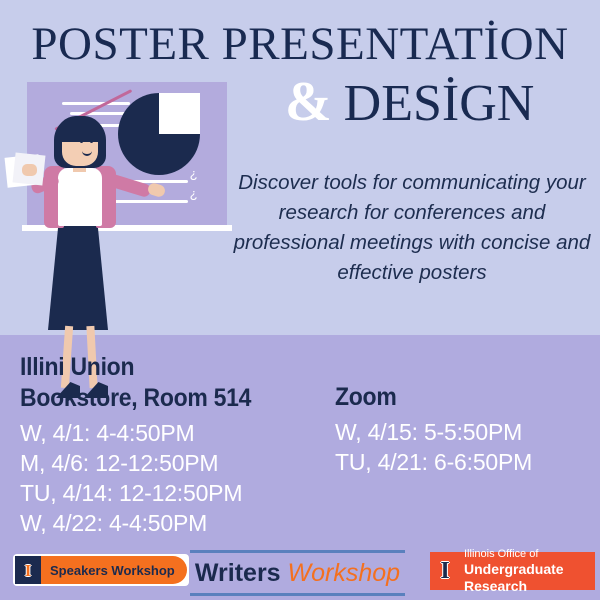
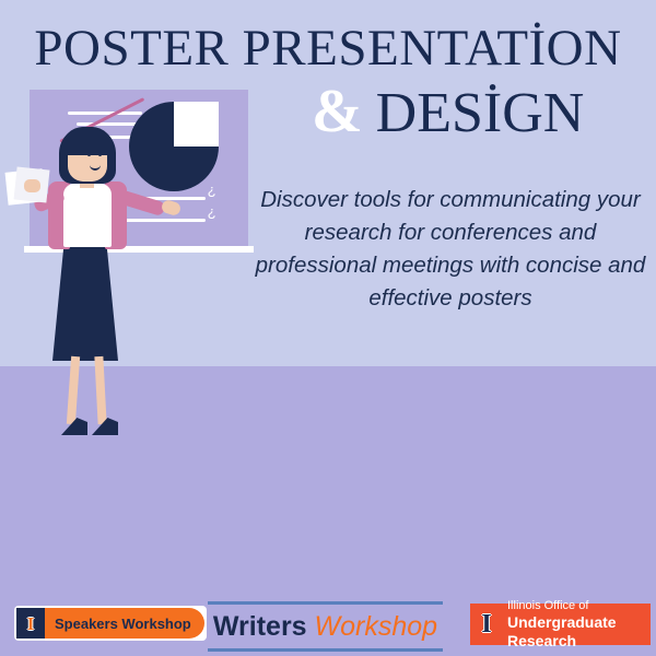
  POSTER PRESENTATİON
  & DESİGN
  Discover tools for communicating your research for conferences and professional meetings with concise and effective posters
- Illini Union
- Bookstore, Room 514
- W, 4/1: 4-4:50PM
- M, 4/6: 12-12:50PM
- TU, 4/14: 12-12:50PM
- W, 4/22: 4-4:50PM
- Zoom
- W, 4/15: 5-5:50PM
- TU, 4/21: 6-6:50PM
  I
  Speakers Workshop
  Writers Workshop
  I
  Illinois Office of
  Undergraduate Research
